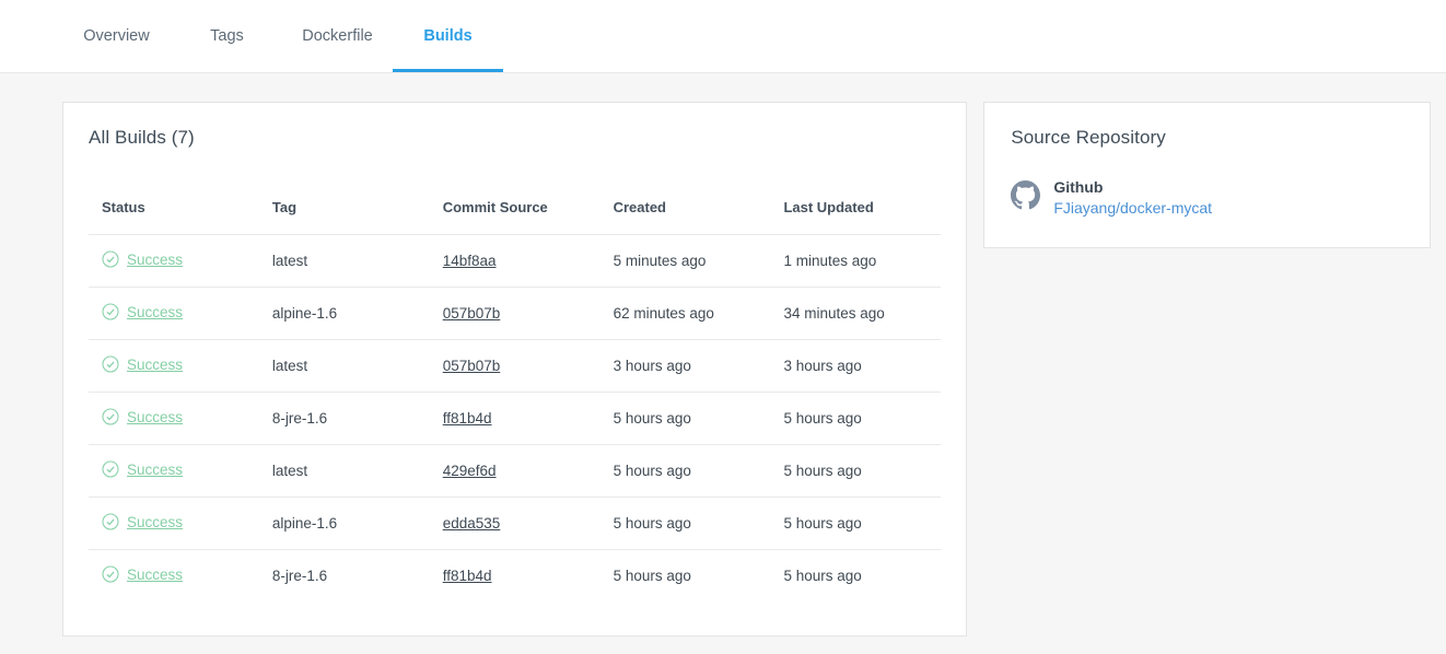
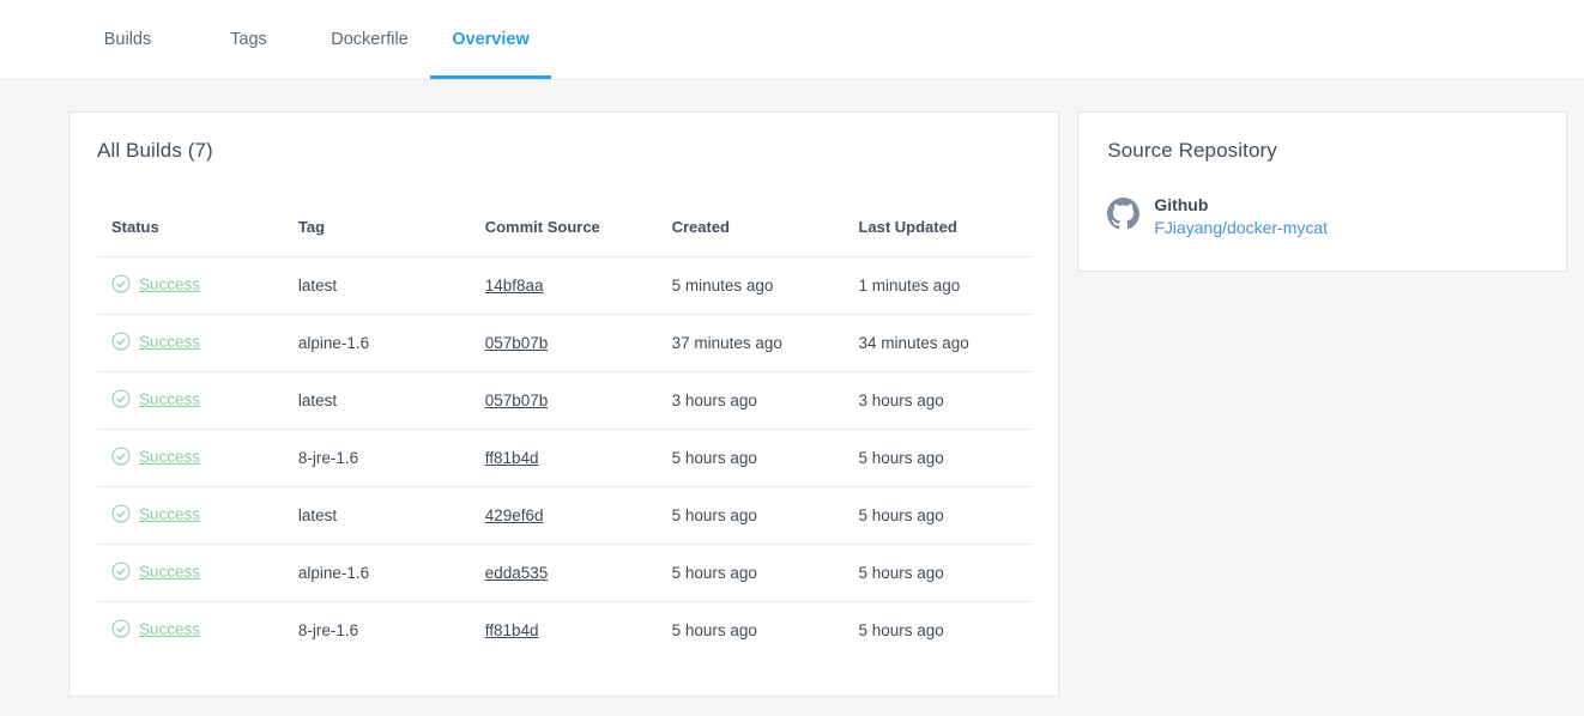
- Overview
+ Builds
  Tags
  Dockerfile
- Builds
+ Overview
  All Builds (7)
  Status	Tag	Commit Source	Created	Last Updated
  Success	latest	14bf8aa	5 minutes ago	1 minutes ago
- Success	alpine-1.6	057b07b	62 minutes ago	34 minutes ago
+ Success	alpine-1.6	057b07b	37 minutes ago	34 minutes ago
  Success	latest	057b07b	3 hours ago	3 hours ago
  Success	8-jre-1.6	ff81b4d	5 hours ago	5 hours ago
  Success	latest	429ef6d	5 hours ago	5 hours ago
  Success	alpine-1.6	edda535	5 hours ago	5 hours ago
  Success	8-jre-1.6	ff81b4d	5 hours ago	5 hours ago
  Source Repository
  Github
  FJiayang/docker-mycat
